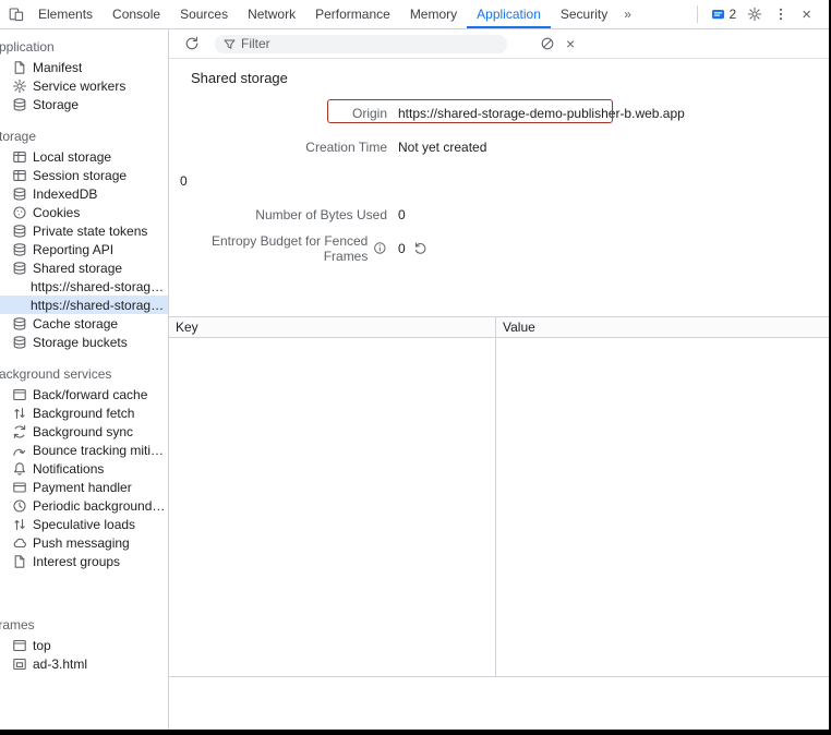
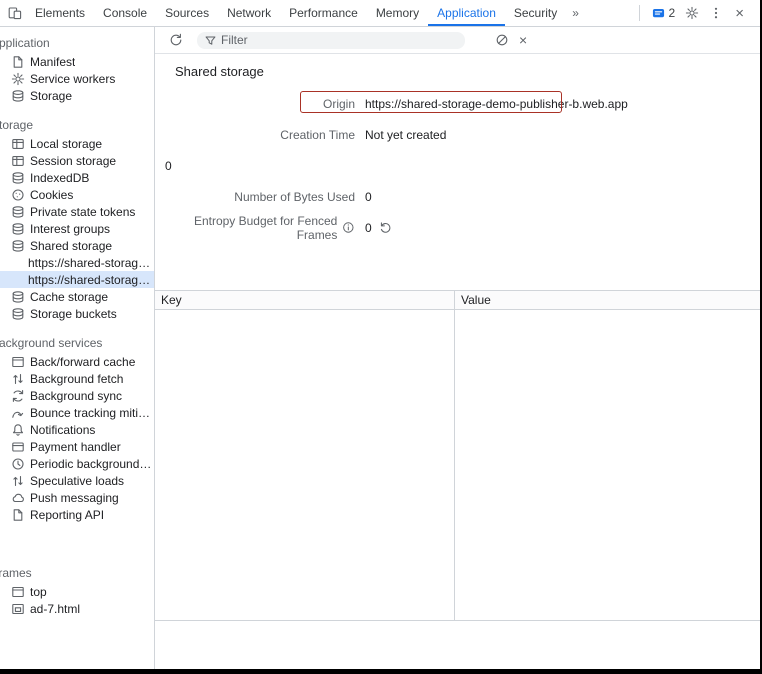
  Elements
  Console
  Sources
  Network
  Performance
  Memory
  Application
  Security
  »
  2
  ×
  pplication
  Manifest
  Service workers
  Storage
  torage
  Local storage
  Session storage
  IndexedDB
  Cookies
  Private state tokens
- Reporting API
+ Interest groups
  Shared storage
  https://shared-storage-d
  https://shared-storage-d
  Cache storage
  Storage buckets
  ackground services
  Back/forward cache
  Background fetch
  Background sync
  Bounce tracking mitiga
  Notifications
  Payment handler
  Periodic background s
  Speculative loads
  Push messaging
- Interest groups
+ Reporting API
  rames
  top
- ad-3.html
+ ad-7.html
  Filter
  ×
  Shared storage
  Origin
  https://shared-storage-demo-publisher-b.web.app
  Creation Time
  Not yet created
  0
  Number of Bytes Used
  0
  Entropy Budget for Fenced Frames
  0
  Key
  Value
